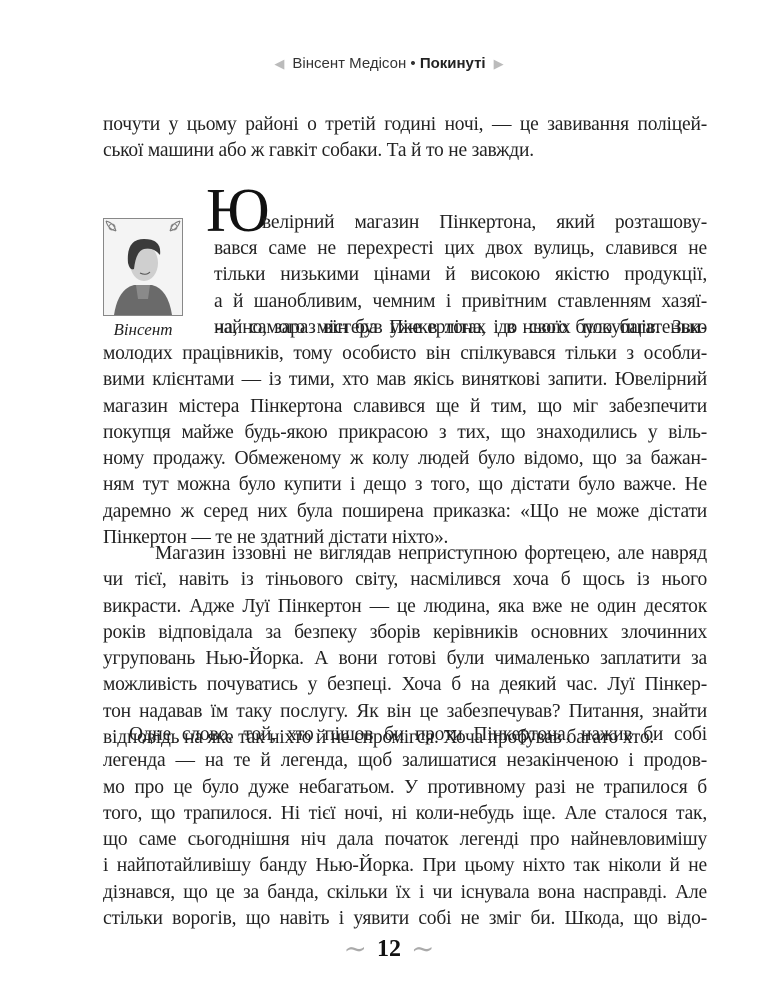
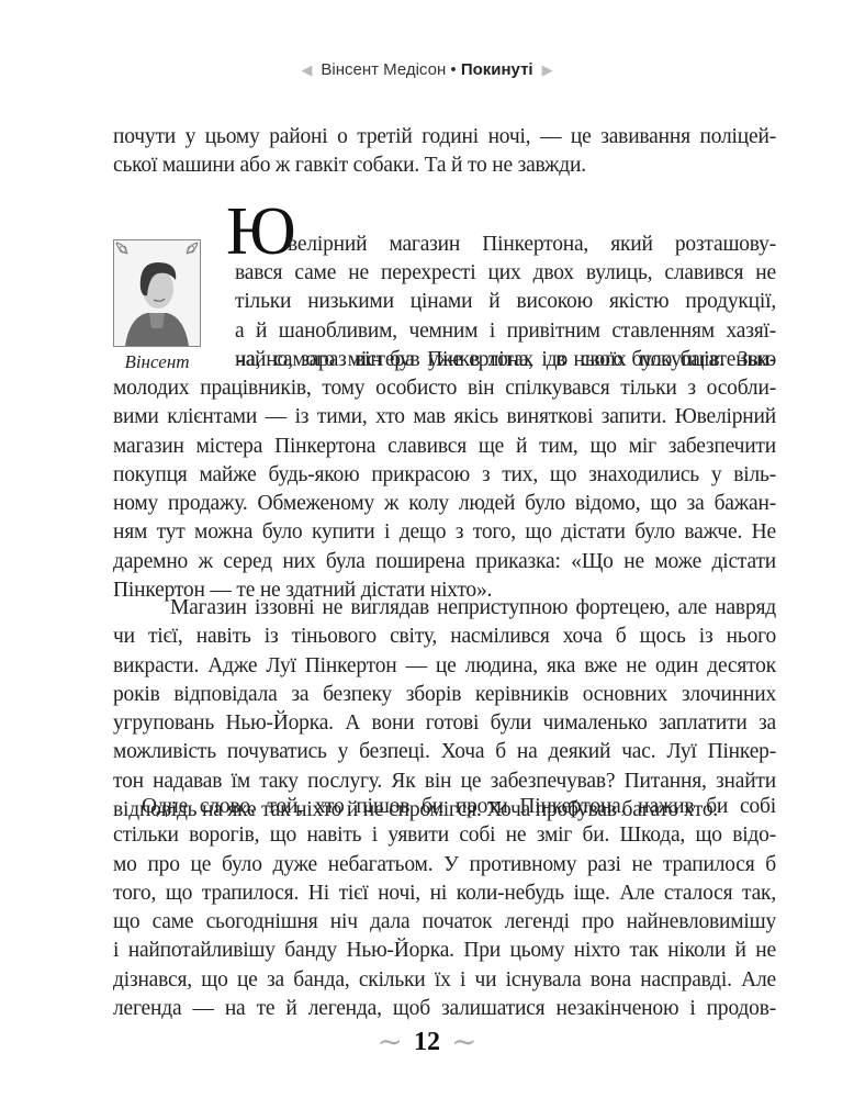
  ◀ Вінсент Медісон • Покинуті ▶
  почути у цьому районі о третій годині ночі, — це завивання поліцей-
  ської машини або ж гавкіт собаки. Та й то не завжди.
  Вінсент
  Ю
  велірний магазин Пінкертона, який розташову-
  вався саме не перехресті цих двох вулиць, славився не
  тільки низькими цінами й високою якістю продукції,
  а й шанобливим, чемним і привітним ставленням хазяї-
  на, самого містера Пінкертона, до своїх покупців. Зви-
  чайно, зараз він був уже в літах і в нього було багатенько
  молодих працівників, тому особисто він спілкувався тільки з особли-
  вими клієнтами — із тими, хто мав якісь виняткові запити. Ювелірний
  магазин містера Пінкертона славився ще й тим, що міг забезпечити
  покупця майже будь-якою прикрасою з тих, що знаходились у віль-
  ному продажу. Обмеженому ж колу людей було відомо, що за бажан-
  ням тут можна було купити і дещо з того, що дістати було важче. Не
  даремно ж серед них була поширена приказка: «Що не може дістати
  Пінкертон — те не здатний дістати ніхто».
  Магазин іззовні не виглядав неприступною фортецею, але навряд
  чи тієї, навіть із тіньового світу, насмілився хоча б щось із нього
  викрасти. Адже Луї Пінкертон — це людина, яка вже не один десяток
  років відповідала за безпеку зборів керівників основних злочинних
  угруповань Нью-Йорка. А вони готові були чималенько заплатити за
  можливість почуватись у безпеці. Хоча б на деякий час. Луї Пінкер-
  тон надавав їм таку послугу. Як він це забезпечував? Питання, знайти
  відповідь на яке так ніхто й не спромігся. Хоча пробував багато хто.
  Одне слово, той, хто пішов би проти Пінкертона, нажив би собі
- легенда — на те й легенда, щоб залишатися незакінченою і продов-
+ стільки ворогів, що навіть і уявити собі не зміг би. Шкода, що відо-
  мо про це було дуже небагатьом. У противному разі не трапилося б
  того, що трапилося. Ні тієї ночі, ні коли-небудь іще. Але сталося так,
  що саме сьогоднішня ніч дала початок легенді про найневловимішу
  і найпотайливішу банду Нью-Йорка. При цьому ніхто так ніколи й не
  дізнався, що це за банда, скільки їх і чи існувала вона насправді. Але
- стільки ворогів, що навіть і уявити собі не зміг би. Шкода, що відо-
+ легенда — на те й легенда, щоб залишатися незакінченою і продов-
  ∼ 12 ∼
